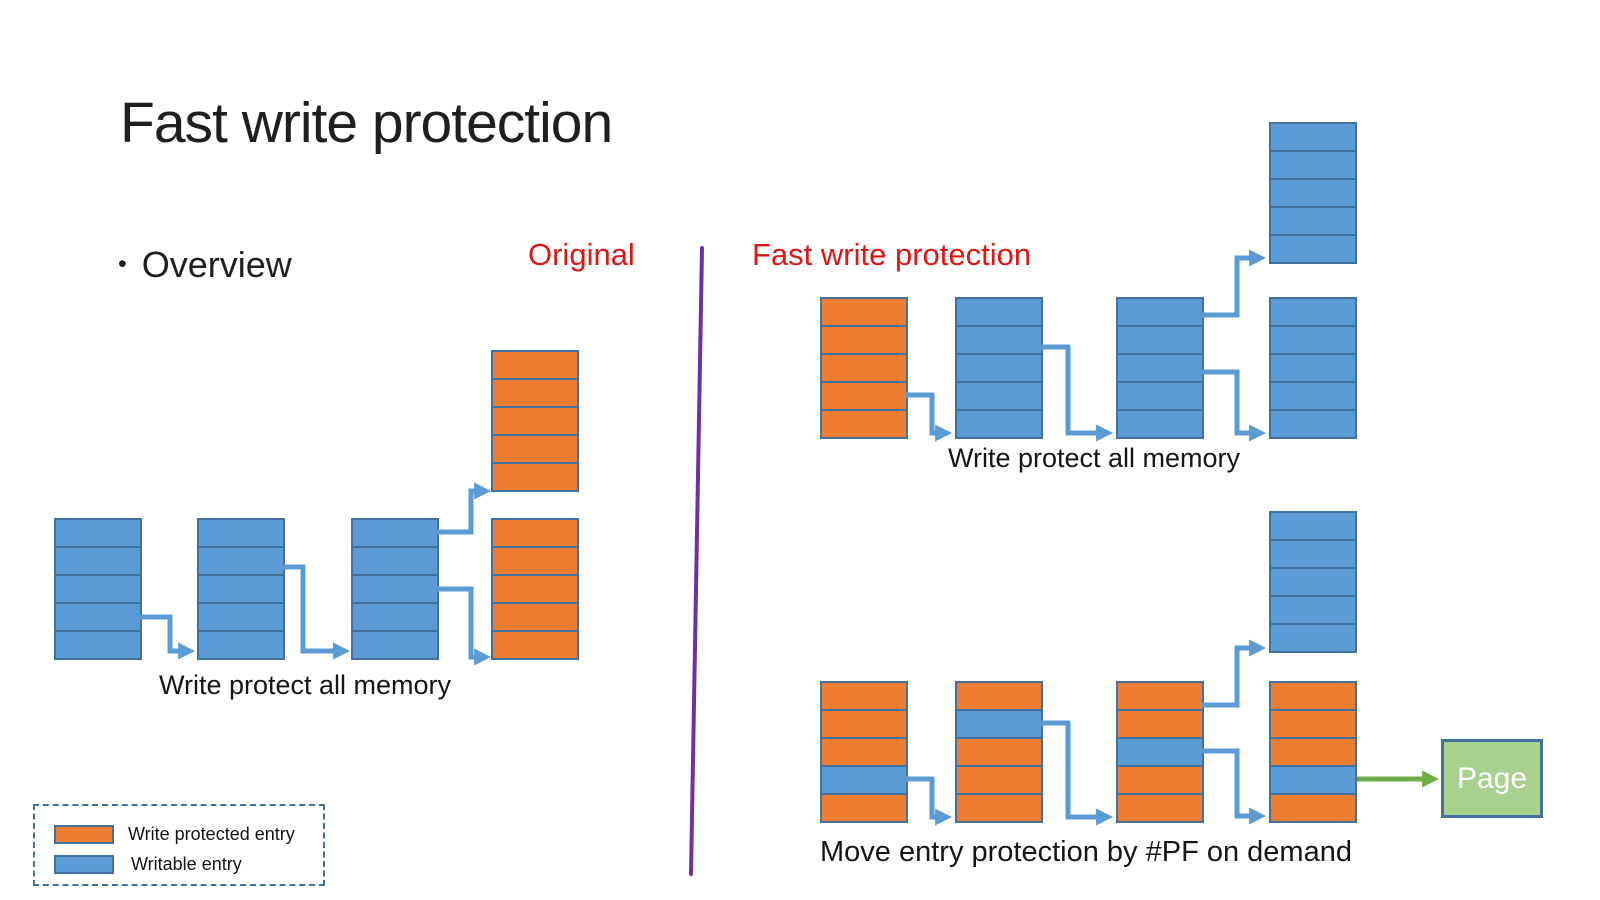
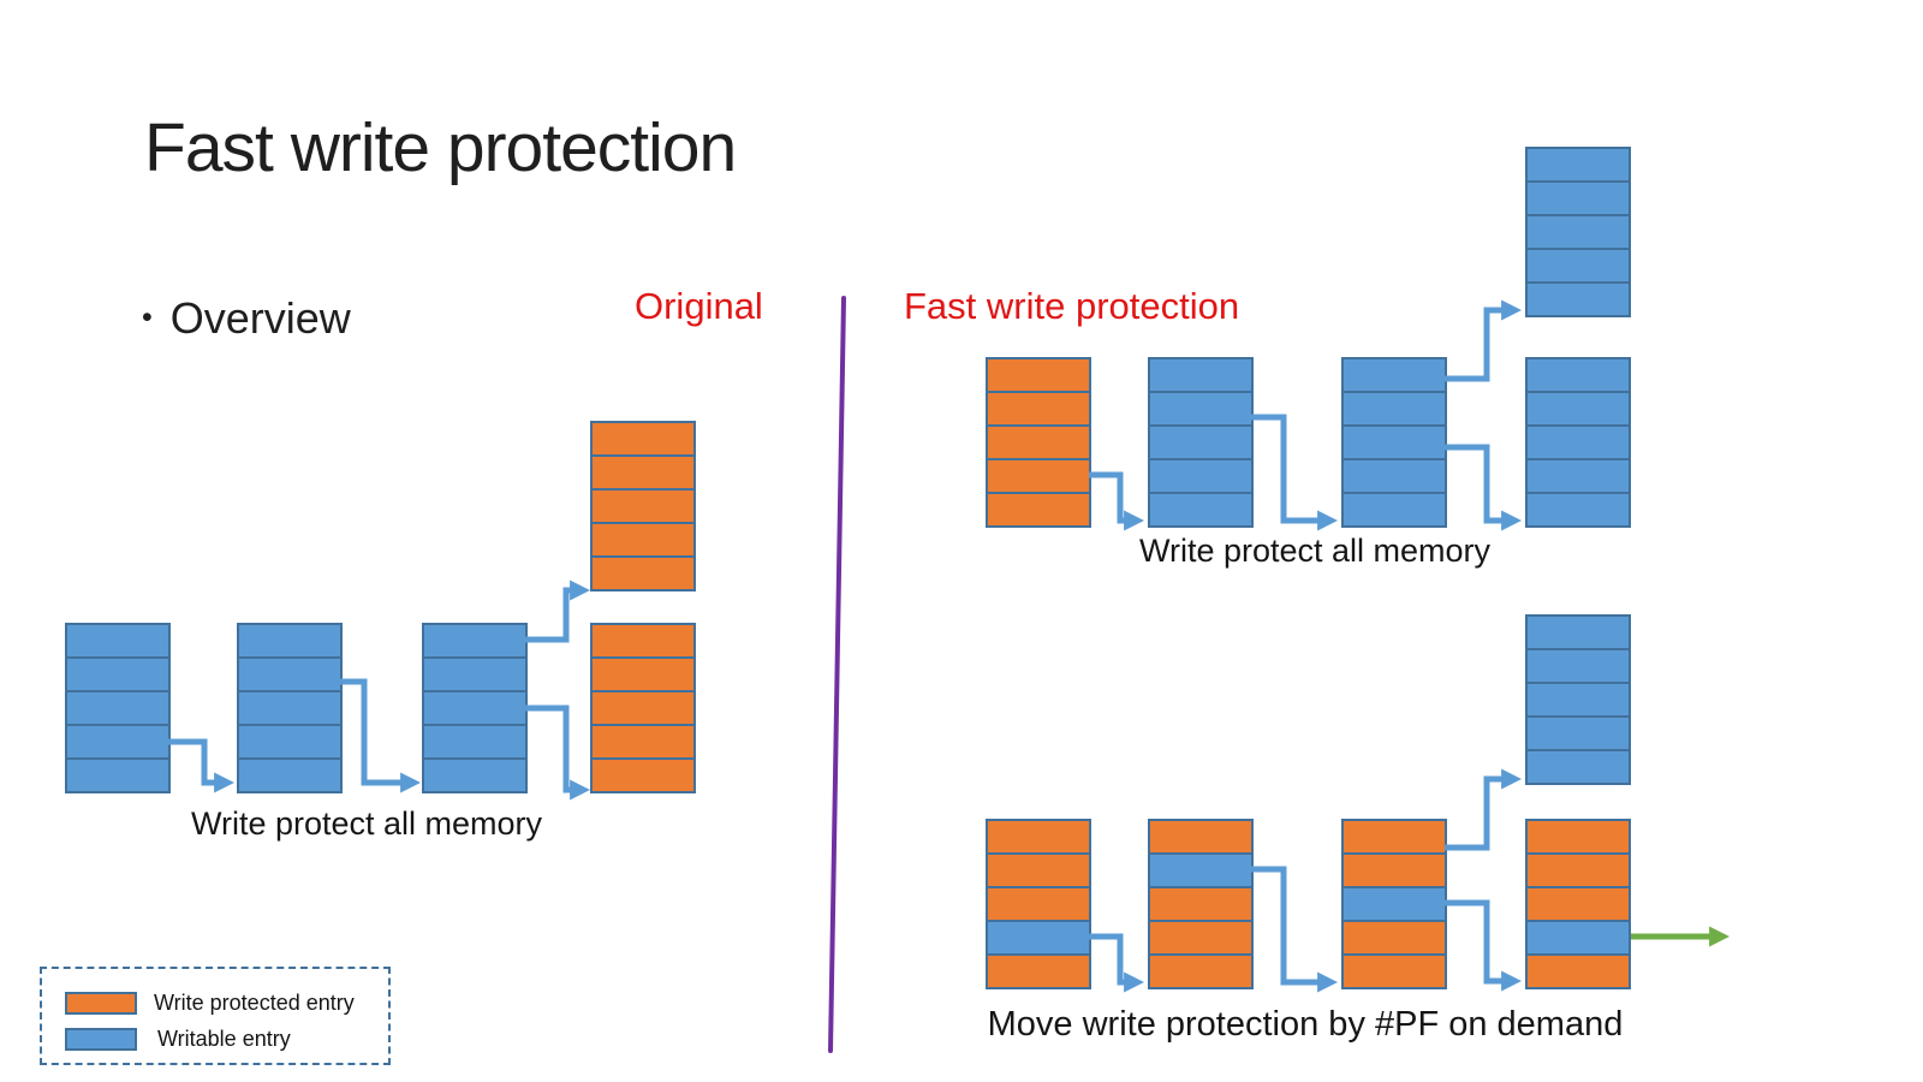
  Fast write protection
  • Overview
  Original
  Fast write protection
  Write protect all memory
  Write protect all memory
- Move entry protection by #PF on demand
+ Move write protection by #PF on demand
- Page
  Write protected entry
  Writable entry
